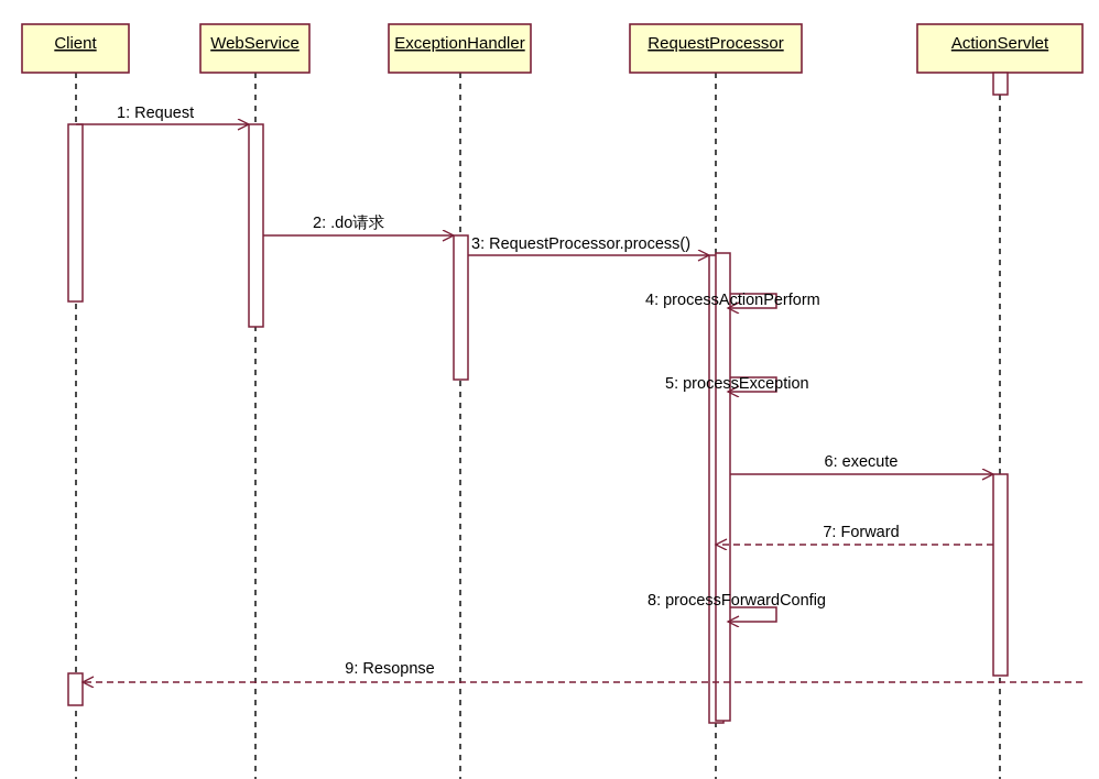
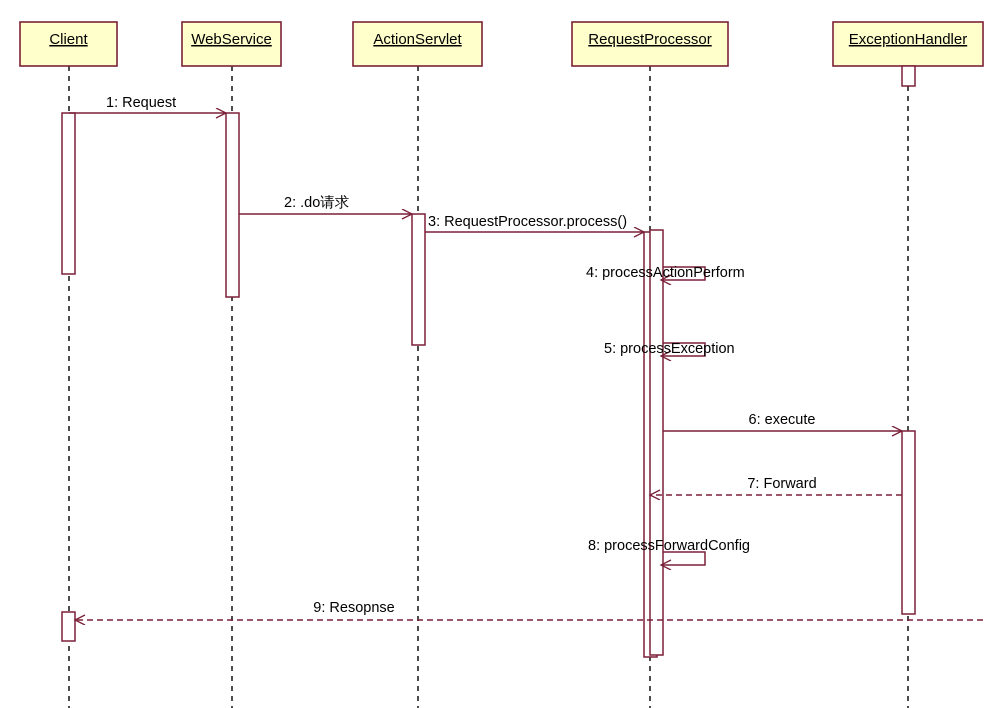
  Client
  WebService
- ExceptionHandler
+ ActionServlet
  RequestProcessor
- ActionServlet
+ ExceptionHandler
  1: Request
  2: .do请求
  3: RequestProcessor.process()
  4: processActionPerform
  5: processException
  6: execute
  7: Forward
  8: processForwardConfig
  9: Resopnse
